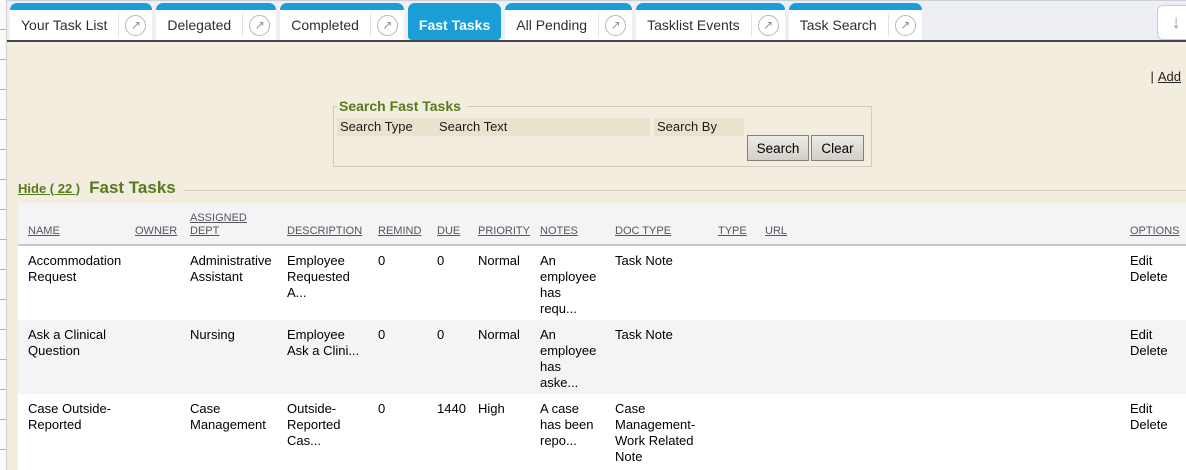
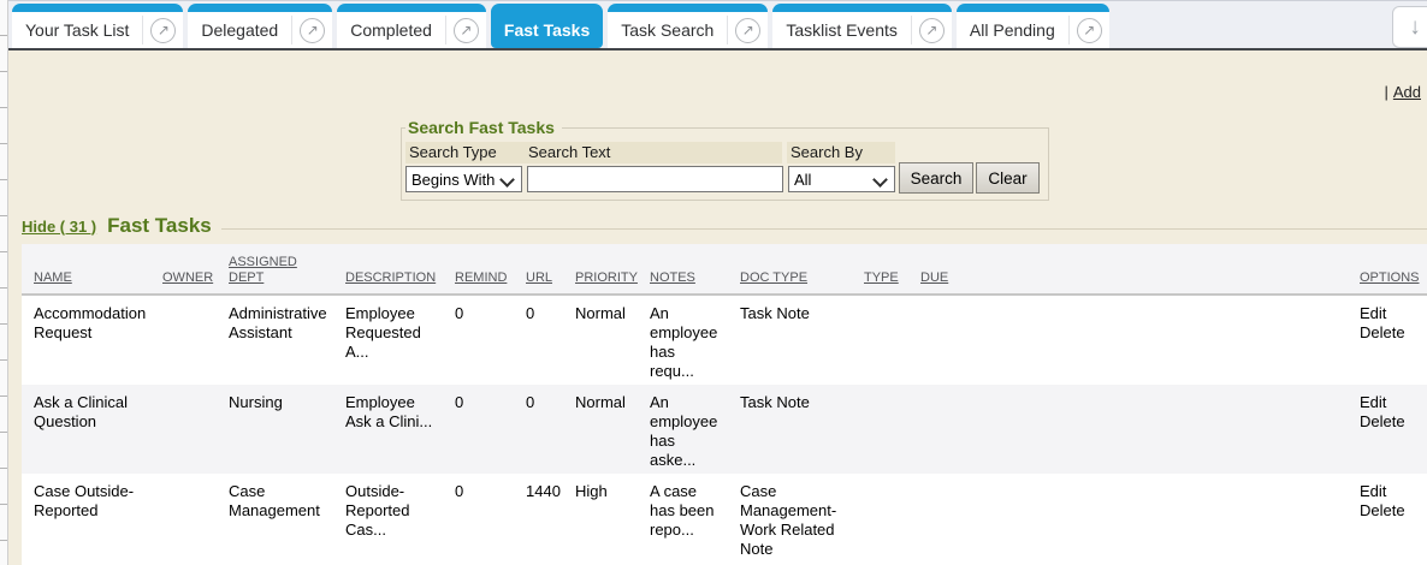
  Your Task List
  ↗
  Delegated
  ↗
  Completed
  ↗
  Fast Tasks
- All Pending
+ Task Search
  ↗
  Tasklist Events
  ↗
- Task Search
+ All Pending
  ↗
  ↓
  | Add
  Search Fast Tasks
  Search Type
  Search Text
  Search By
+ Begins With
+ All
  Search
  Clear
- Hide ( 22 )
+ Hide ( 31 )
  Fast Tasks
  NAME
  OWNER
  ASSIGNED DEPT
  DESCRIPTION
  REMIND
- DUE
+ URL
  PRIORITY
  NOTES
  DOC TYPE
  TYPE
- URL
+ DUE
  OPTIONS
  Accommodation Request
  Administrative Assistant
  Employee Requested A...
  0
  0
  Normal
  An employee has requ...
  Task Note
  Edit
  Delete
  Ask a Clinical Question
  Nursing
  Employee Ask a Clini...
  0
  0
  Normal
  An employee has aske...
  Task Note
  Edit
  Delete
  Case Outside-Reported
  Case Management
  Outside-Reported Cas...
  0
  1440
  High
  A case has been repo...
  Case Management-Work Related Note
  Edit
  Delete
